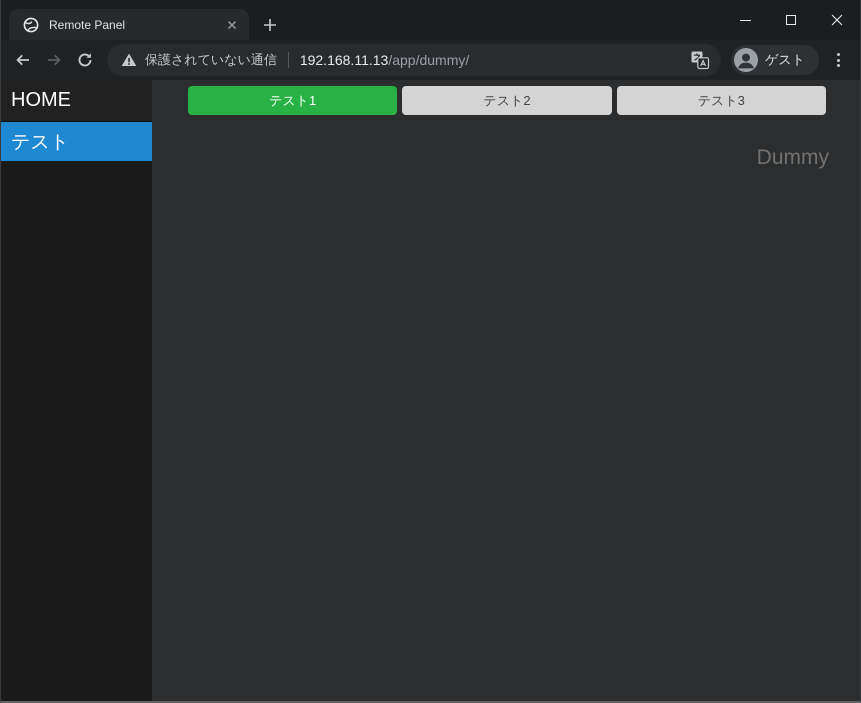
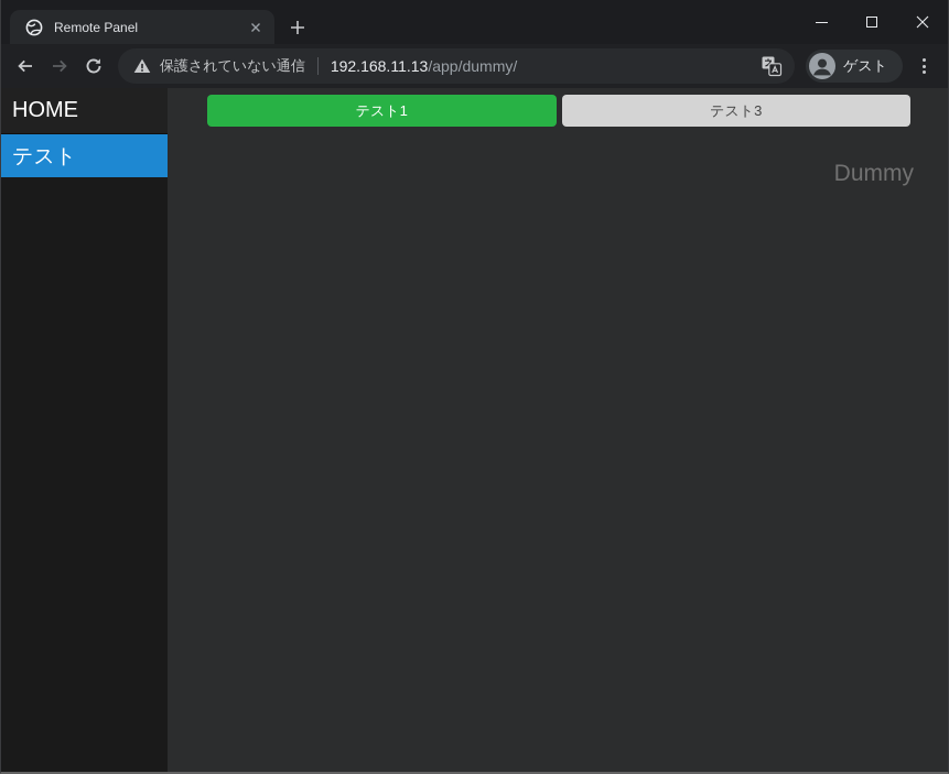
  Remote Panel
  保護されていない通信
  192.168.11.13/app/dummy/
  ゲスト
  HOME
  テスト
  テスト1
- テスト2
  テスト3
  Dummy
